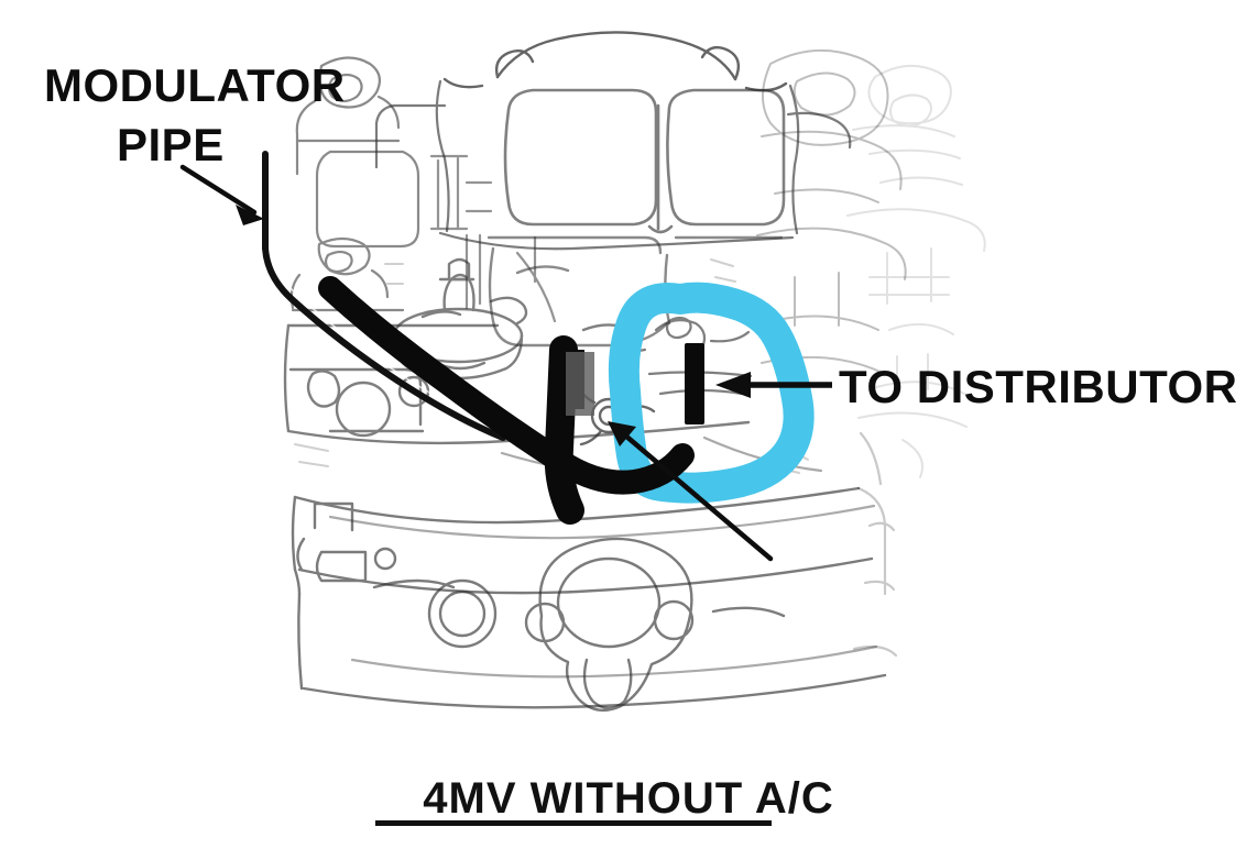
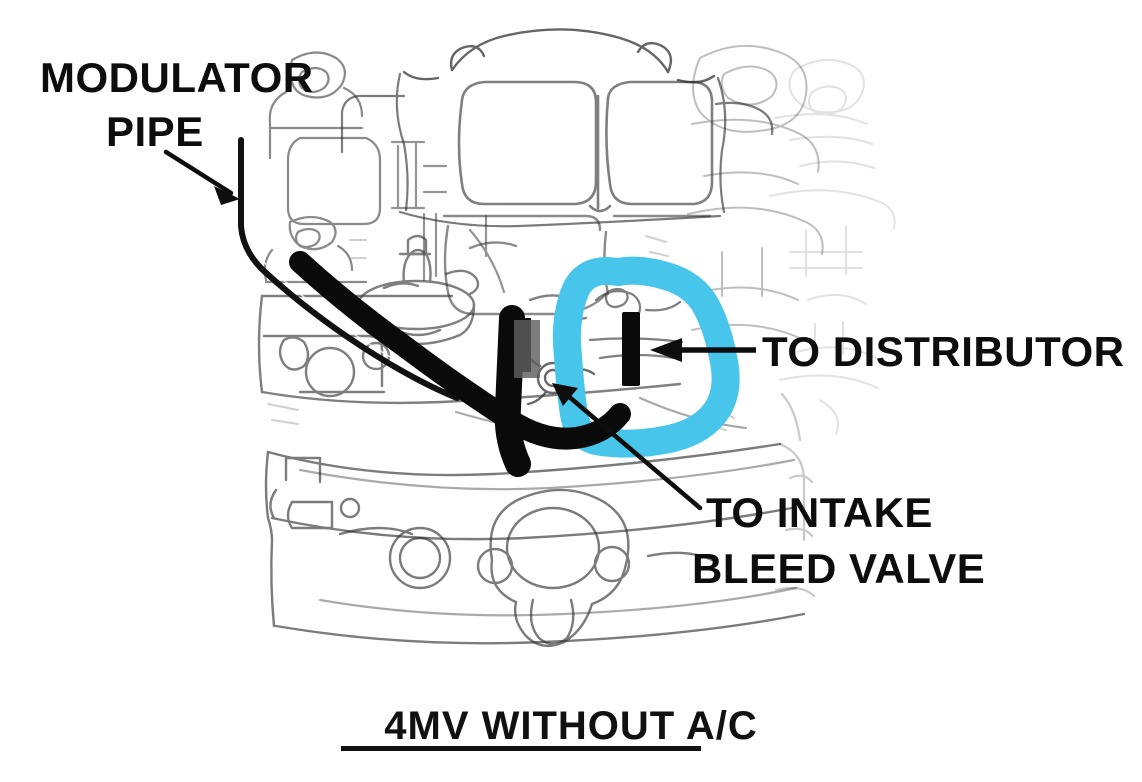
  MODULATOR
  PIPE
  TO DISTRIBUTOR
+ TO INTAKE
+ BLEED VALVE
  4MV WITHOUT A/C
